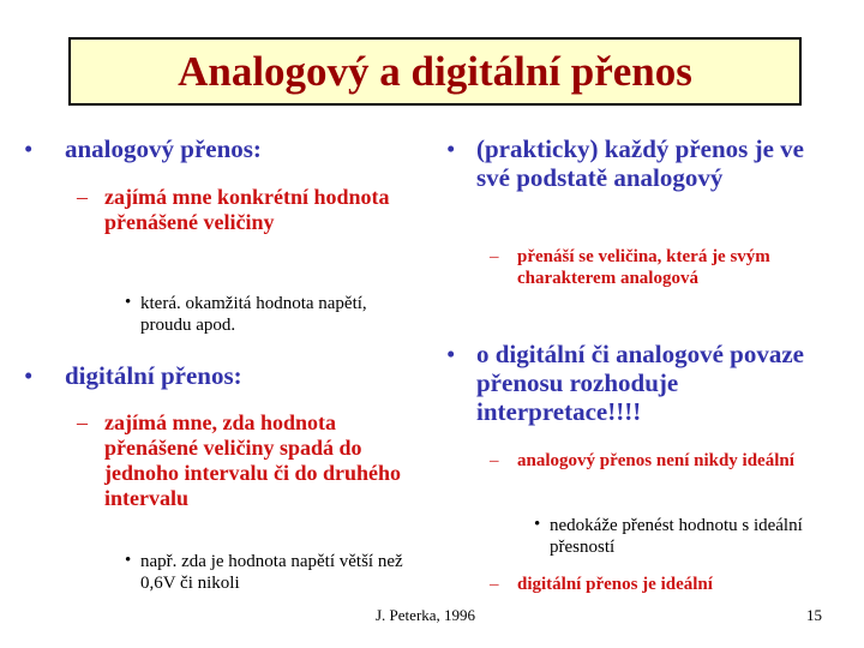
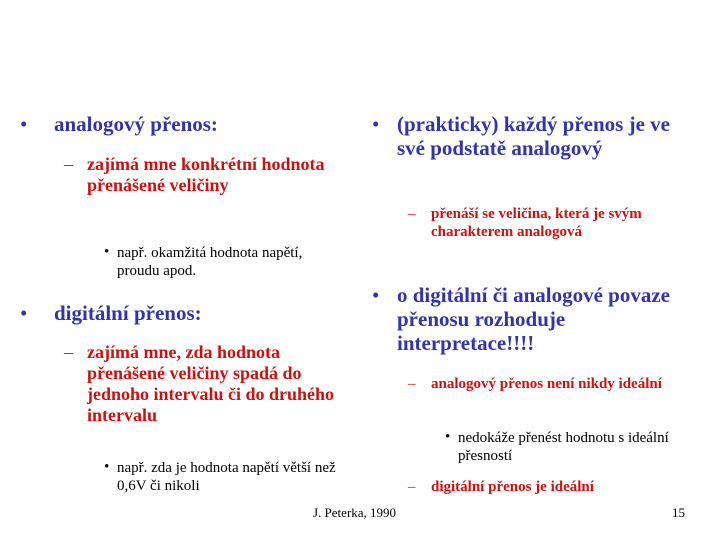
- Analogový a digitální přenos
  •
  analogový přenos:
  –
  zajímá mne konkrétní hodnota přenášené veličiny
  •
- která. okamžitá hodnota napětí, proudu apod.
+ např. okamžitá hodnota napětí, proudu apod.
  •
  digitální přenos:
  –
  zajímá mne, zda hodnota přenášené veličiny spadá do jednoho intervalu či do druhého intervalu
  •
  např. zda je hodnota napětí větší než 0,6V či nikoli
  •
  (prakticky) každý přenos je ve své podstatě analogový
  –
  přenáší se veličina, která je svým charakterem analogová
  •
  o digitální či analogové povaze přenosu rozhoduje interpretace!!!!
  –
  analogový přenos není nikdy ideální
  •
  nedokáže přenést hodnotu s ideální přesností
  –
  digitální přenos je ideální
- J. Peterka, 1996
+ J. Peterka, 1990
  15
